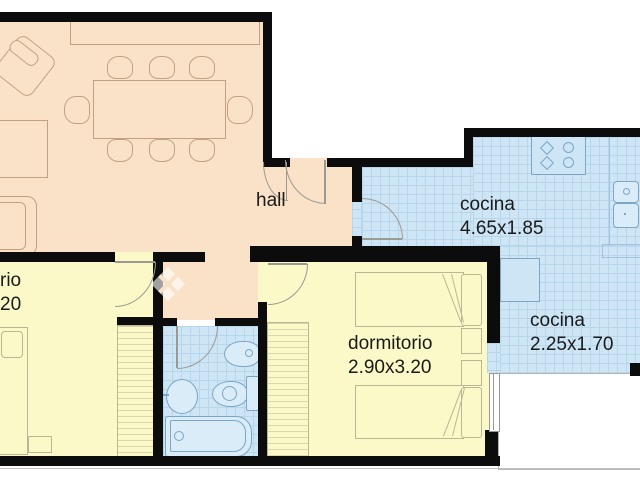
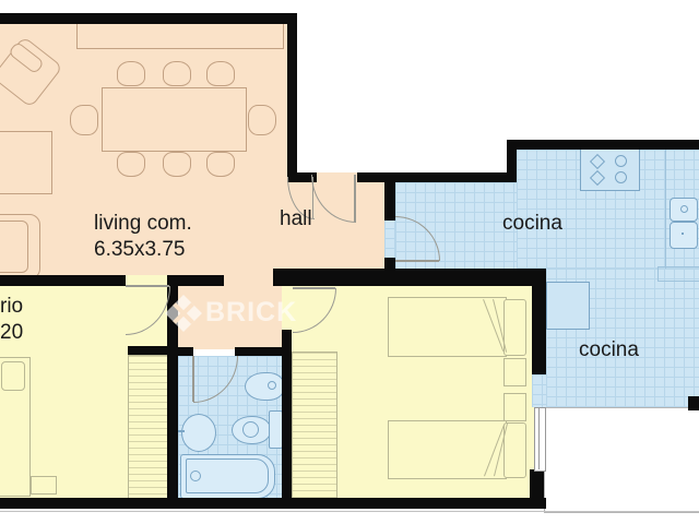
+ living com.
+ 6.35x3.75
  hall
  cocina
- 4.65x1.85
  cocina
- 2.25x1.70
- dormitorio
- 2.90x3.20
  rio
  20
+ BRICK
